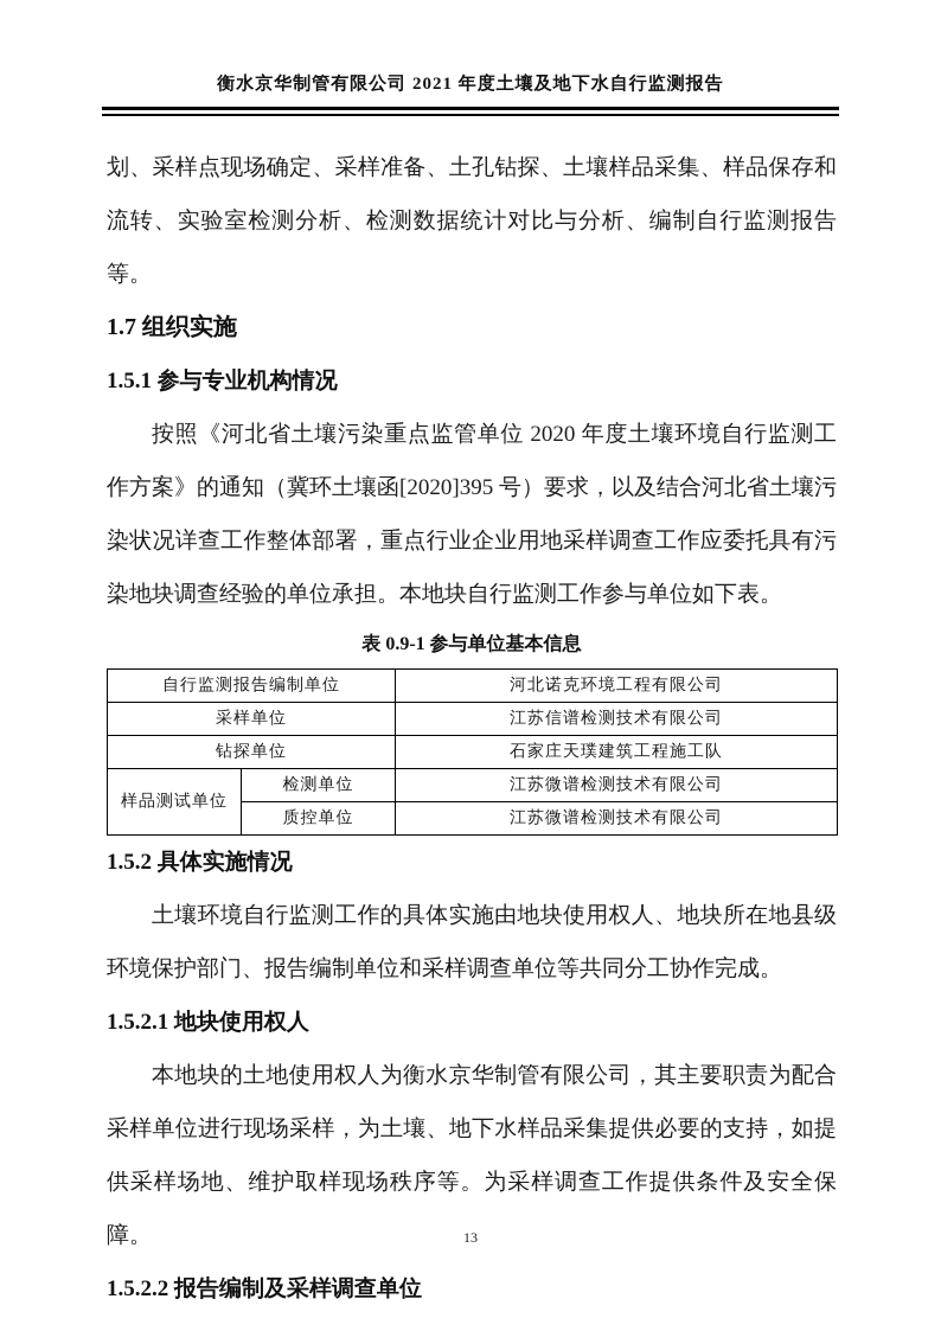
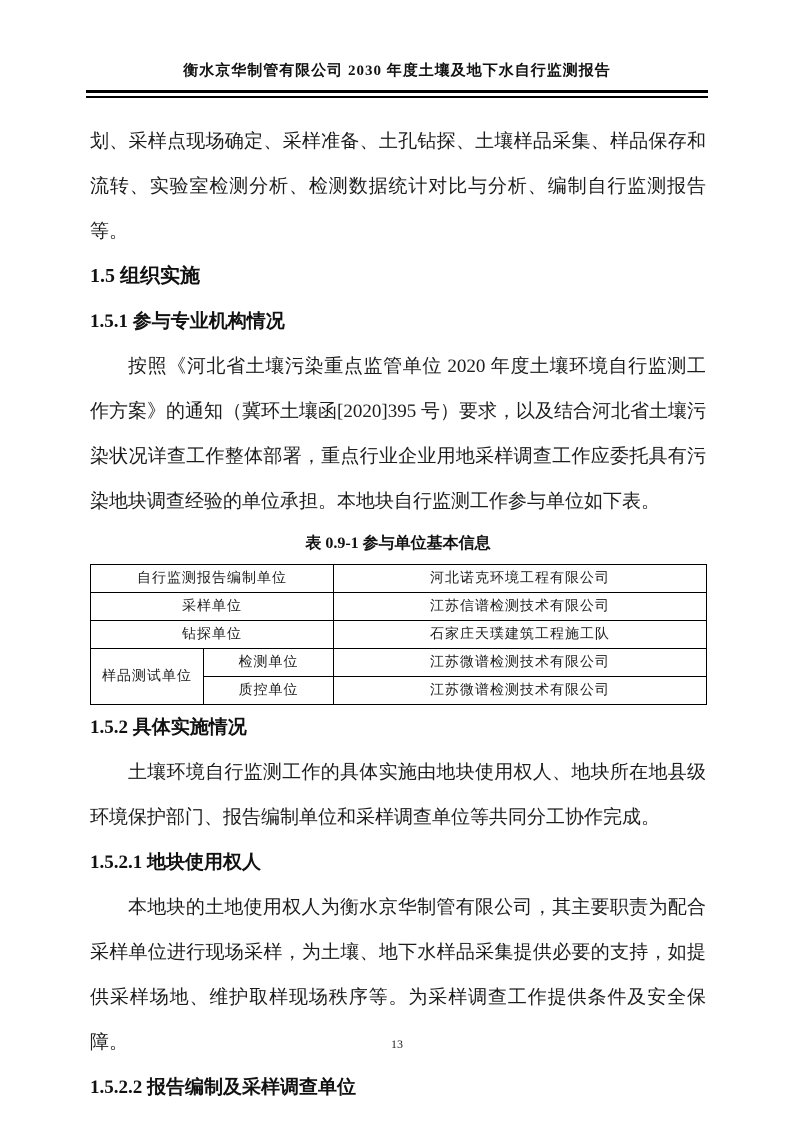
- 衡水京华制管有限公司 2021 年度土壤及地下水自行监测报告
+ 衡水京华制管有限公司 2030 年度土壤及地下水自行监测报告
  划、采样点现场确定、采样准备、土孔钻探、土壤样品采集、样品保存和流转、实验室检测分析、检测数据统计对比与分析、编制自行监测报告等。
- 1.7 组织实施
+ 1.5 组织实施
  1.5.1 参与专业机构情况
  按照《河北省土壤污染重点监管单位 2020 年度土壤环境自行监测工作方案》的通知（冀环土壤函[2020]395 号）要求，以及结合河北省土壤污染状况详查工作整体部署，重点行业企业用地采样调查工作应委托具有污染地块调查经验的单位承担。本地块自行监测工作参与单位如下表。
  表 0.9-1 参与单位基本信息
  自行监测报告编制单位	河北诺克环境工程有限公司
  采样单位	江苏信谱检测技术有限公司
  钻探单位	石家庄天璞建筑工程施工队
  样品测试单位	检测单位	江苏微谱检测技术有限公司
  质控单位	江苏微谱检测技术有限公司
  1.5.2 具体实施情况
  土壤环境自行监测工作的具体实施由地块使用权人、地块所在地县级环境保护部门、报告编制单位和采样调查单位等共同分工协作完成。
  1.5.2.1 地块使用权人
  本地块的土地使用权人为衡水京华制管有限公司，其主要职责为配合采样单位进行现场采样，为土壤、地下水样品采集提供必要的支持，如提供采样场地、维护取样现场秩序等。为采样调查工作提供条件及安全保障。
  1.5.2.2 报告编制及采样调查单位
  13
